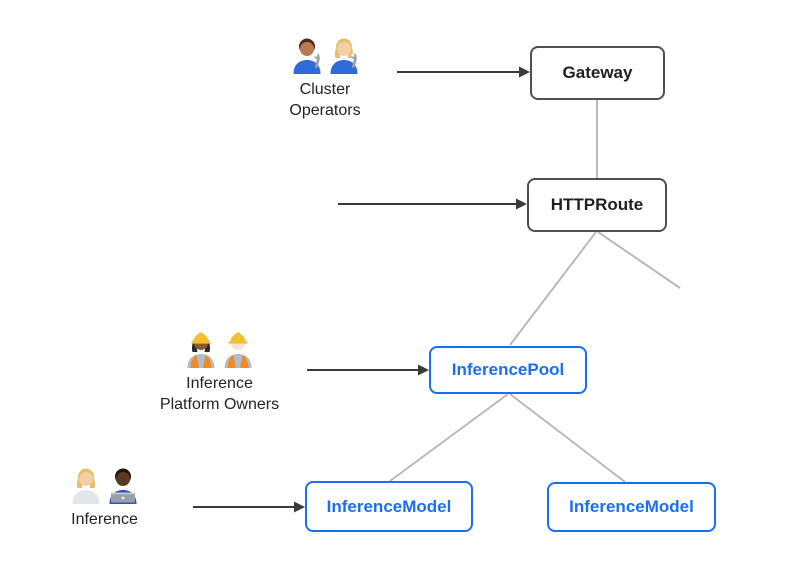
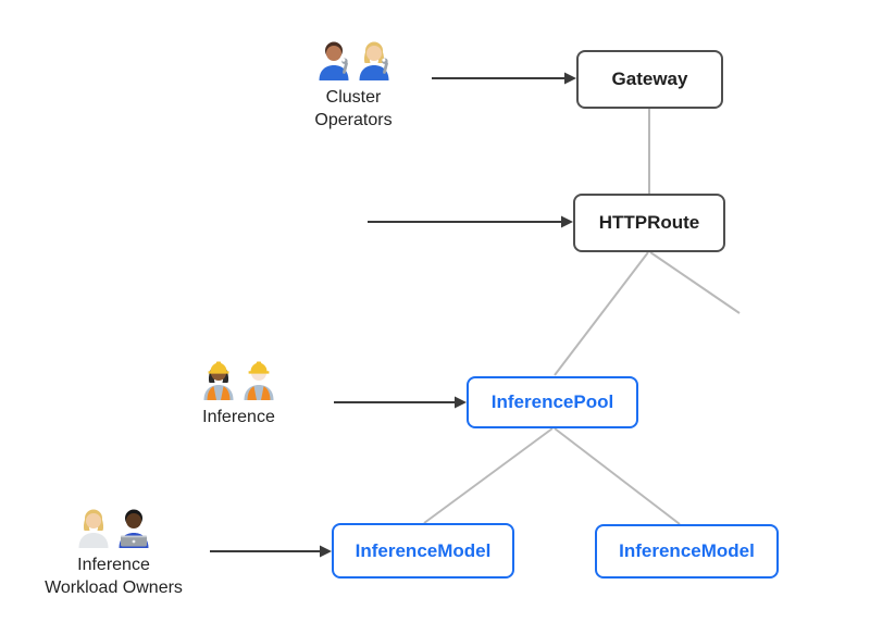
  Gateway
  HTTPRoute
  InferencePool
  InferenceModel
  InferenceModel
  Cluster
  Operators
  Inference
- Platform Owners
  Inference
+ Workload Owners
